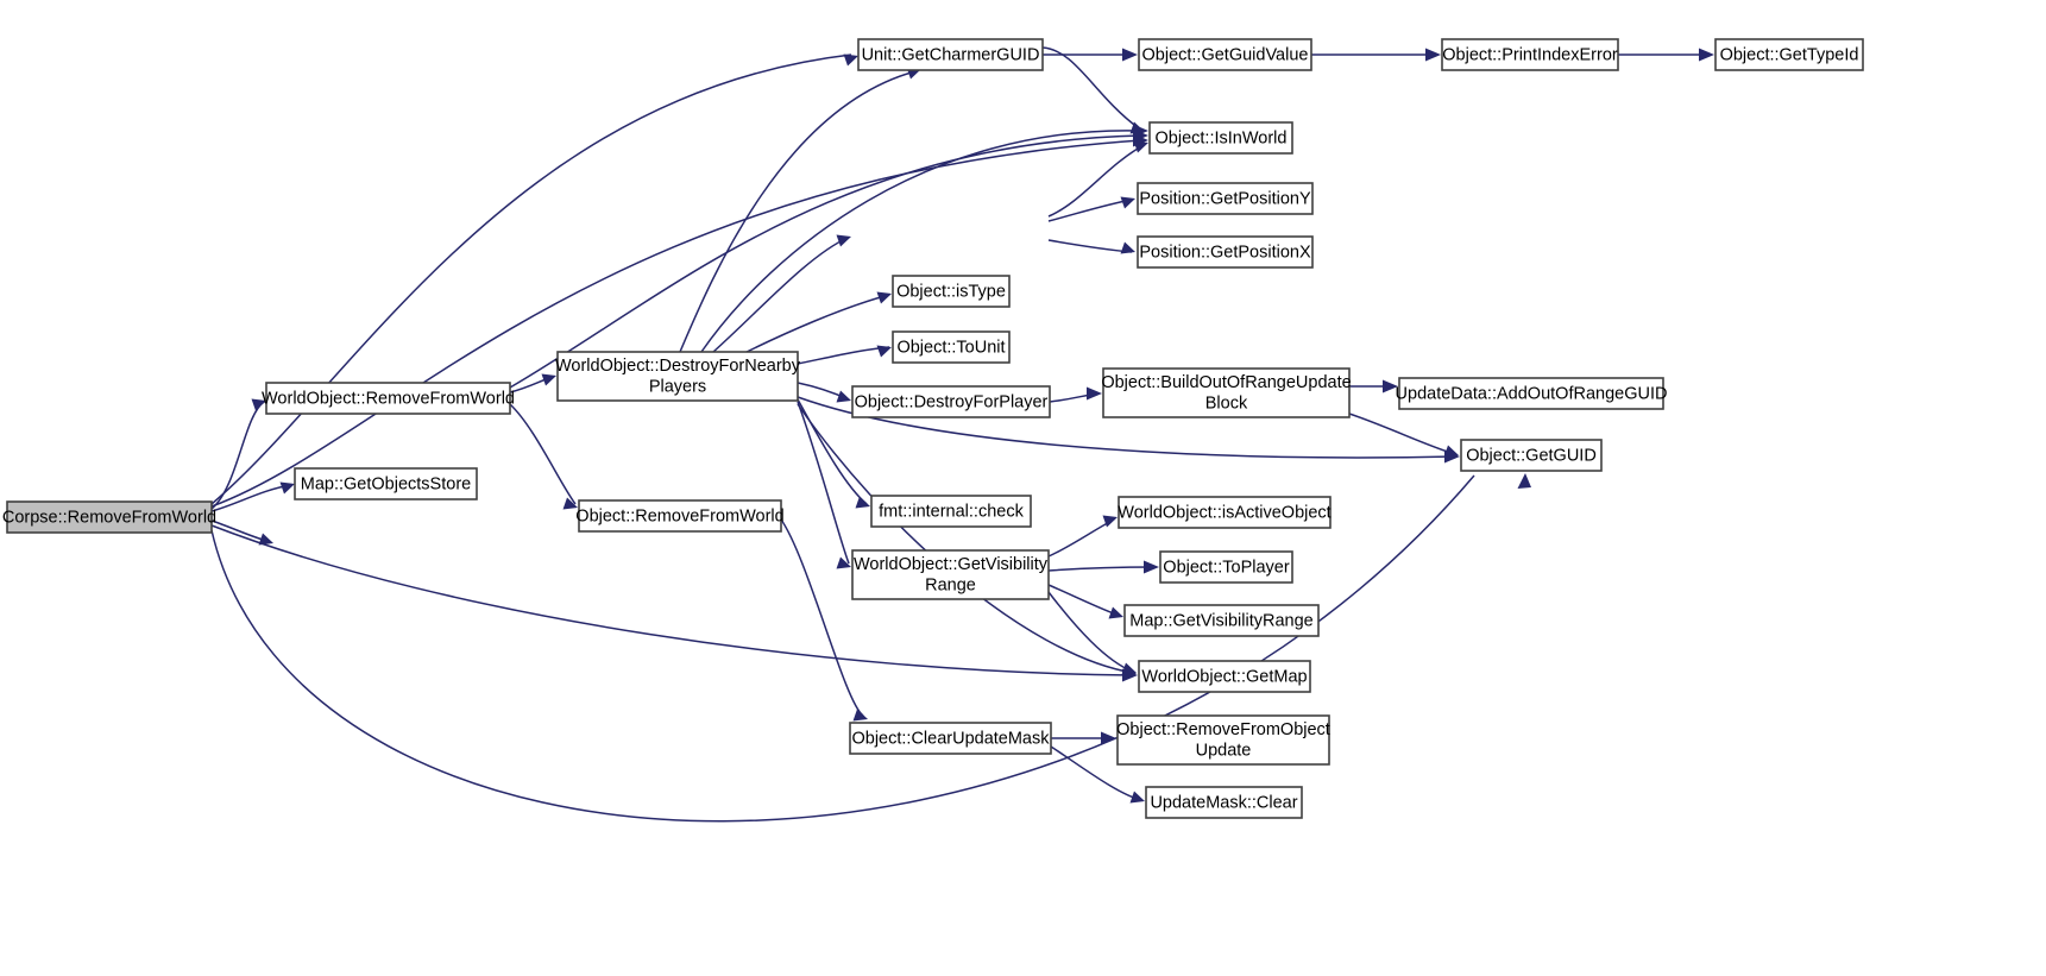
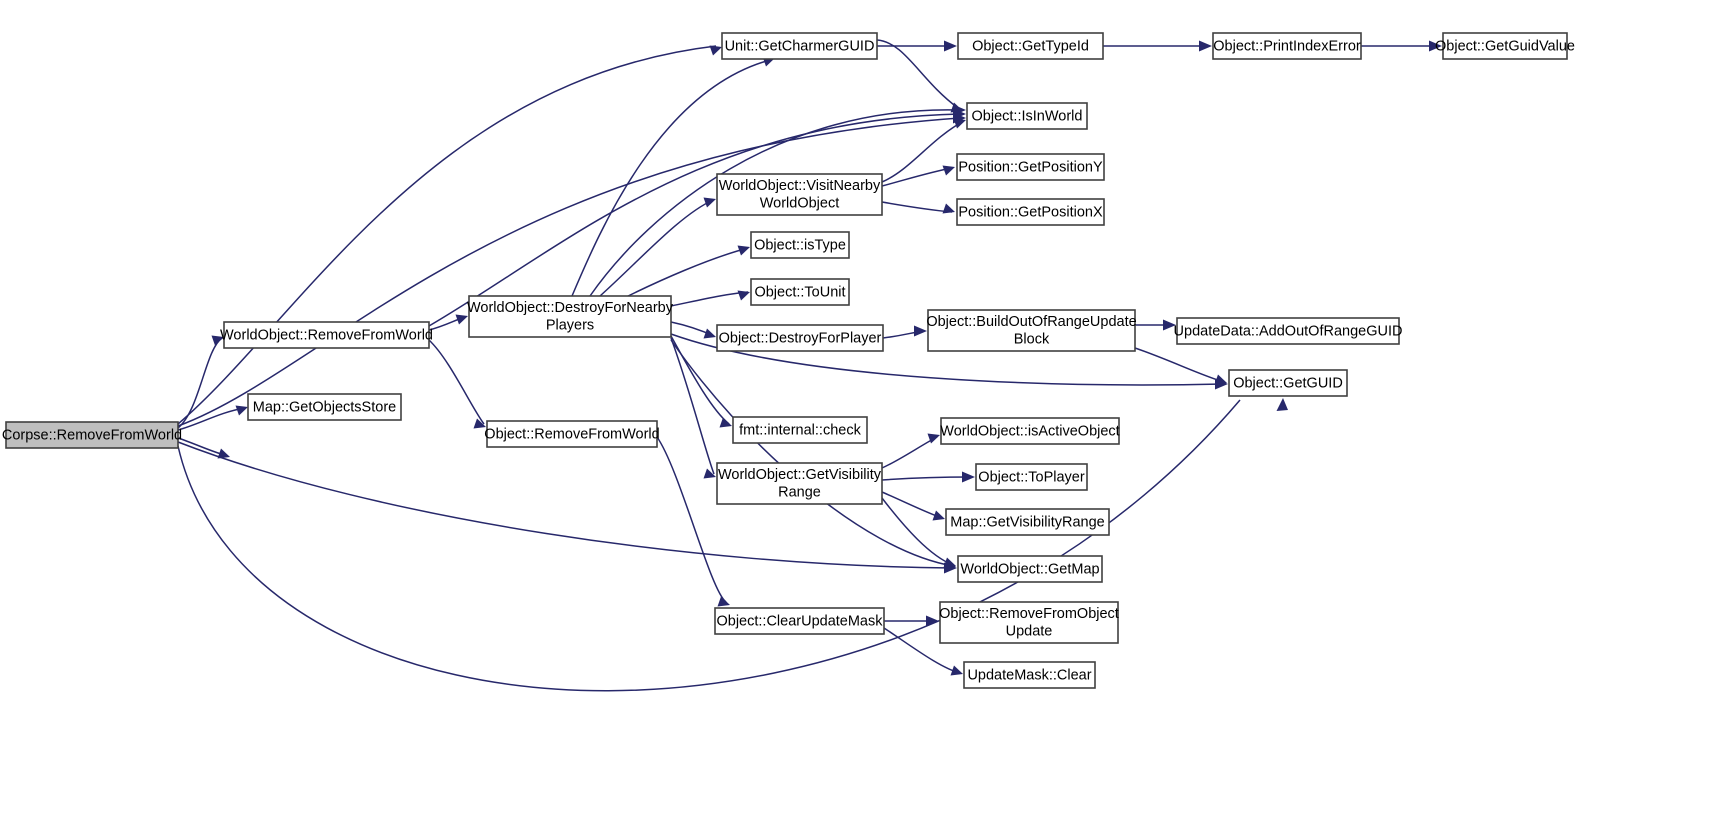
  Corpse::RemoveFromWorld
  WorldObject::RemoveFromWorld
  Map::GetObjectsStore
  WorldObject::DestroyForNearby
  Players
  Object::RemoveFromWorld
  Unit::GetCharmerGUID
  Object::IsInWorld
- Object::GetGuidValue
+ Object::GetTypeId
  Object::PrintIndexError
- Object::GetTypeId
+ Object::GetGuidValue
+ WorldObject::VisitNearby
+ WorldObject
  Position::GetPositionY
  Position::GetPositionX
  Object::isType
  Object::ToUnit
  Object::DestroyForPlayer
  Object::BuildOutOfRangeUpdate
  Block
  UpdateData::AddOutOfRangeGUID
  Object::GetGUID
  fmt::internal::check
  WorldObject::GetVisibility
  Range
  WorldObject::isActiveObject
  Object::ToPlayer
  Map::GetVisibilityRange
  WorldObject::GetMap
  Object::ClearUpdateMask
  Object::RemoveFromObject
  Update
  UpdateMask::Clear
